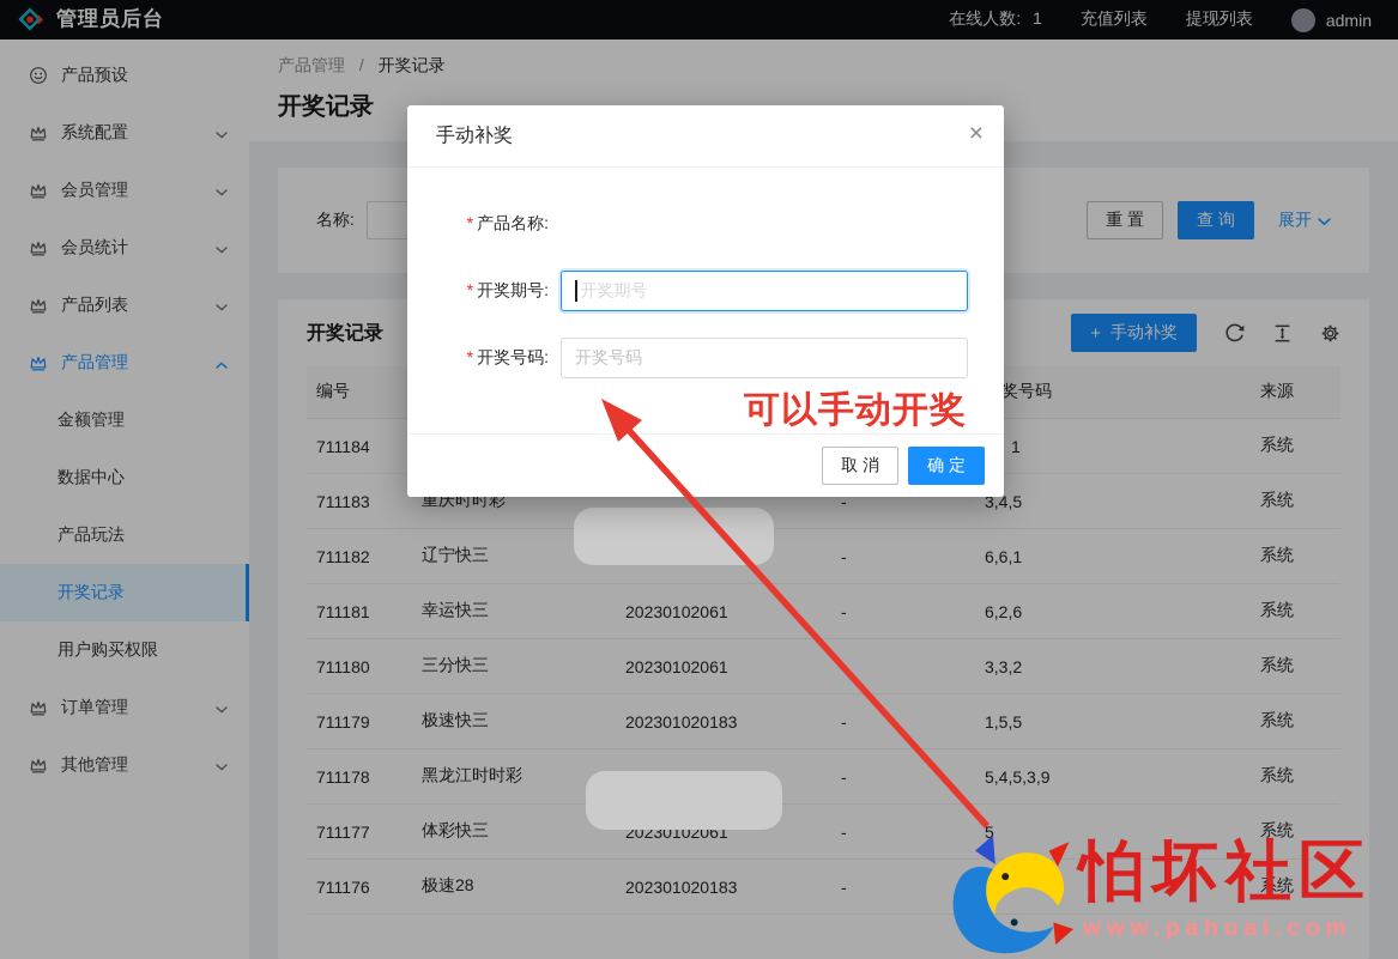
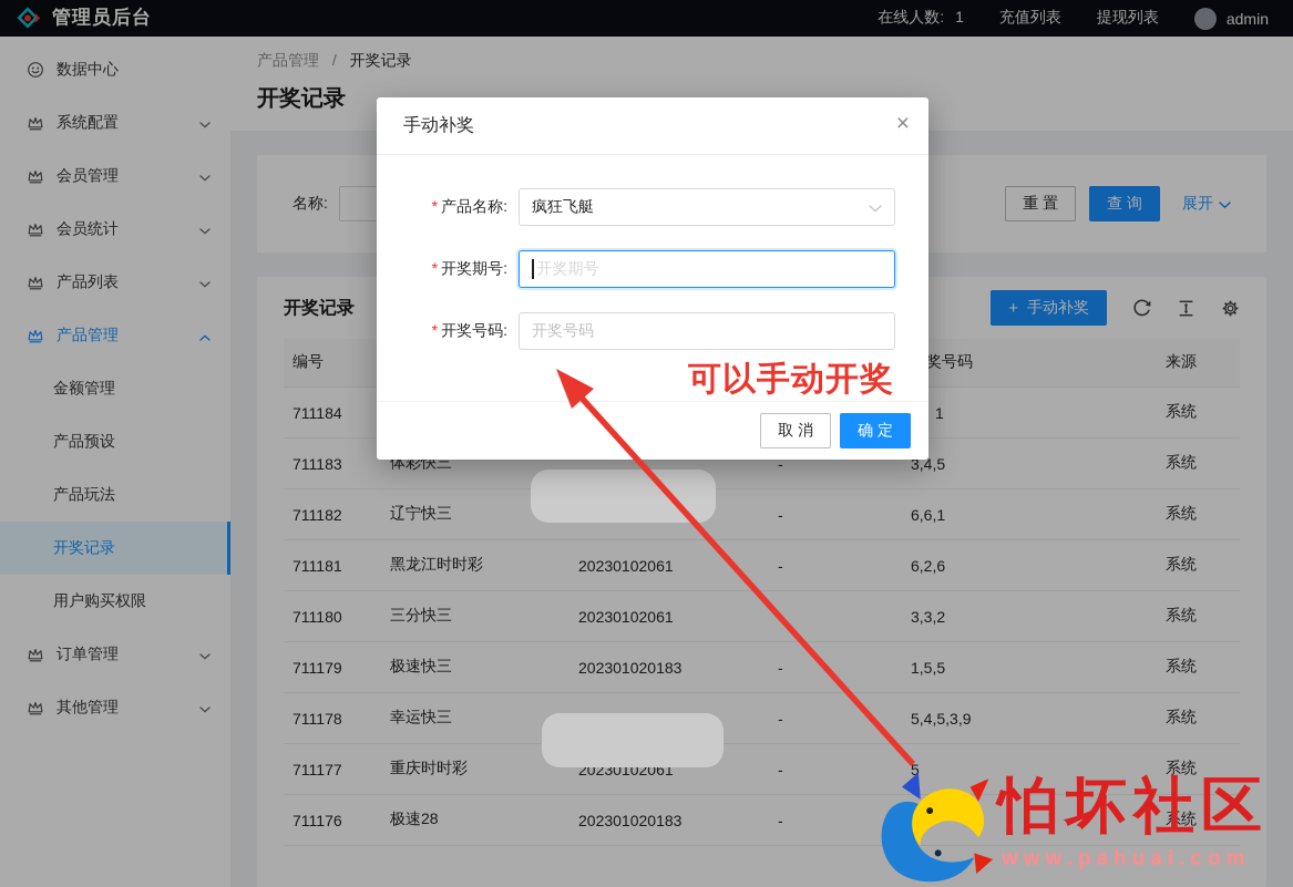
  管理员后台
  在线人数: 1
  充值列表
  提现列表
  admin
- 产品预设
+ 数据中心
  系统配置
  会员管理
  会员统计
  产品列表
  产品管理
  金额管理
- 数据中心
+ 产品预设
  产品玩法
  开奖记录
  用户购买权限
  订单管理
  其他管理
  产品管理 / 开奖记录
  开奖记录
  名称:
  重 置
  查 询
  展开
  开奖记录
  +
  手动补奖
  编号				奖号码	来源
  711184				1	系统
- 711183	重庆时时彩		-	3,4,5	系统
+ 711183	体彩快三		-	3,4,5	系统
- 711181	幸运快三	20230102061	-	6,2,6	系统
+ 711181	黑龙江时时彩	20230102061	-	6,2,6	系统
  711180	三分快三	20230102061		3,3,2	系统
  711179	极速快三	202301020183	-	1,5,5	系统
- 711178	黑龙江时时彩		-	5,4,5,3,9	系统
+ 711178	幸运快三		-	5,4,5,3,9	系统
- 711177	体彩快三	20230102061	-	5	系统
+ 711177	重庆时时彩	20230102061	-	5	系统
  711176	极速28	202301020183	-		系统
  手动补奖
  ×
  * 产品名称:
+ 疯狂飞艇
  * 开奖期号:
  开奖期号
  * 开奖号码:
  开奖号码
  取 消
  确 定
  可以手动开奖
  怕坏社区
  www.pahuai.com
